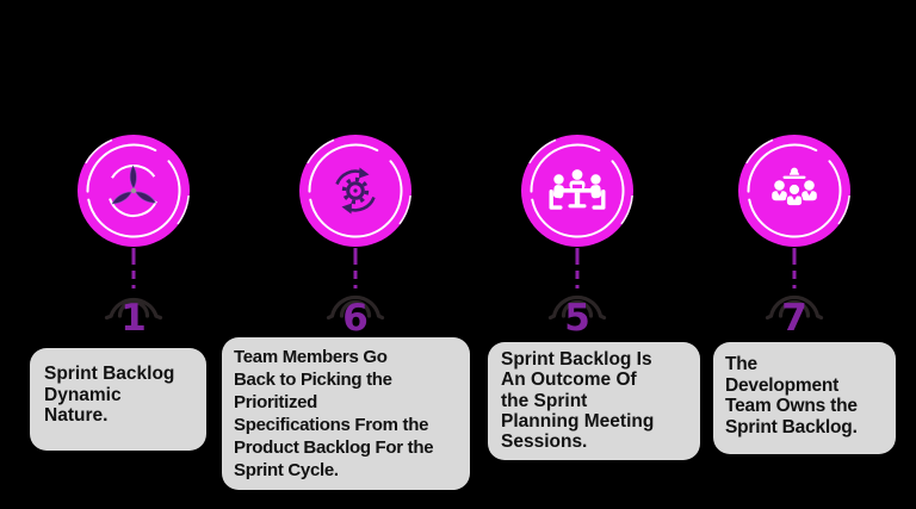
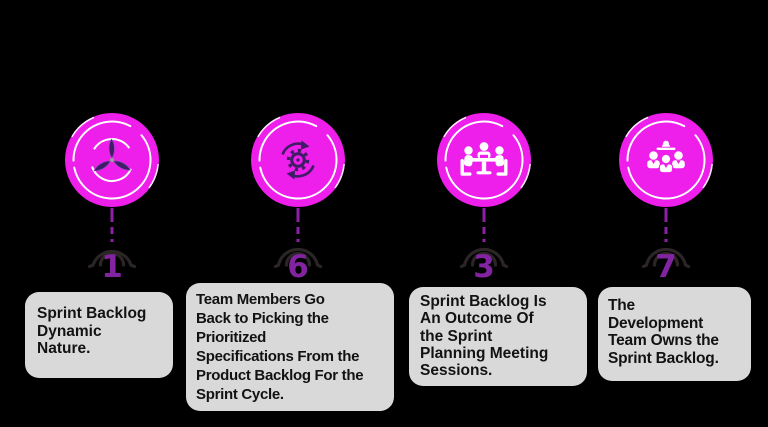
  1
  Sprint Backlog
  Dynamic
  Nature.
  6
  Team Members Go
  Back to Picking the
  Prioritized
  Specifications From the
  Product Backlog For the
  Sprint Cycle.
- 5
+ 3
  Sprint Backlog Is
  An Outcome Of
  the Sprint
  Planning Meeting
  Sessions.
  7
  The
  Development
  Team Owns the
  Sprint Backlog.
